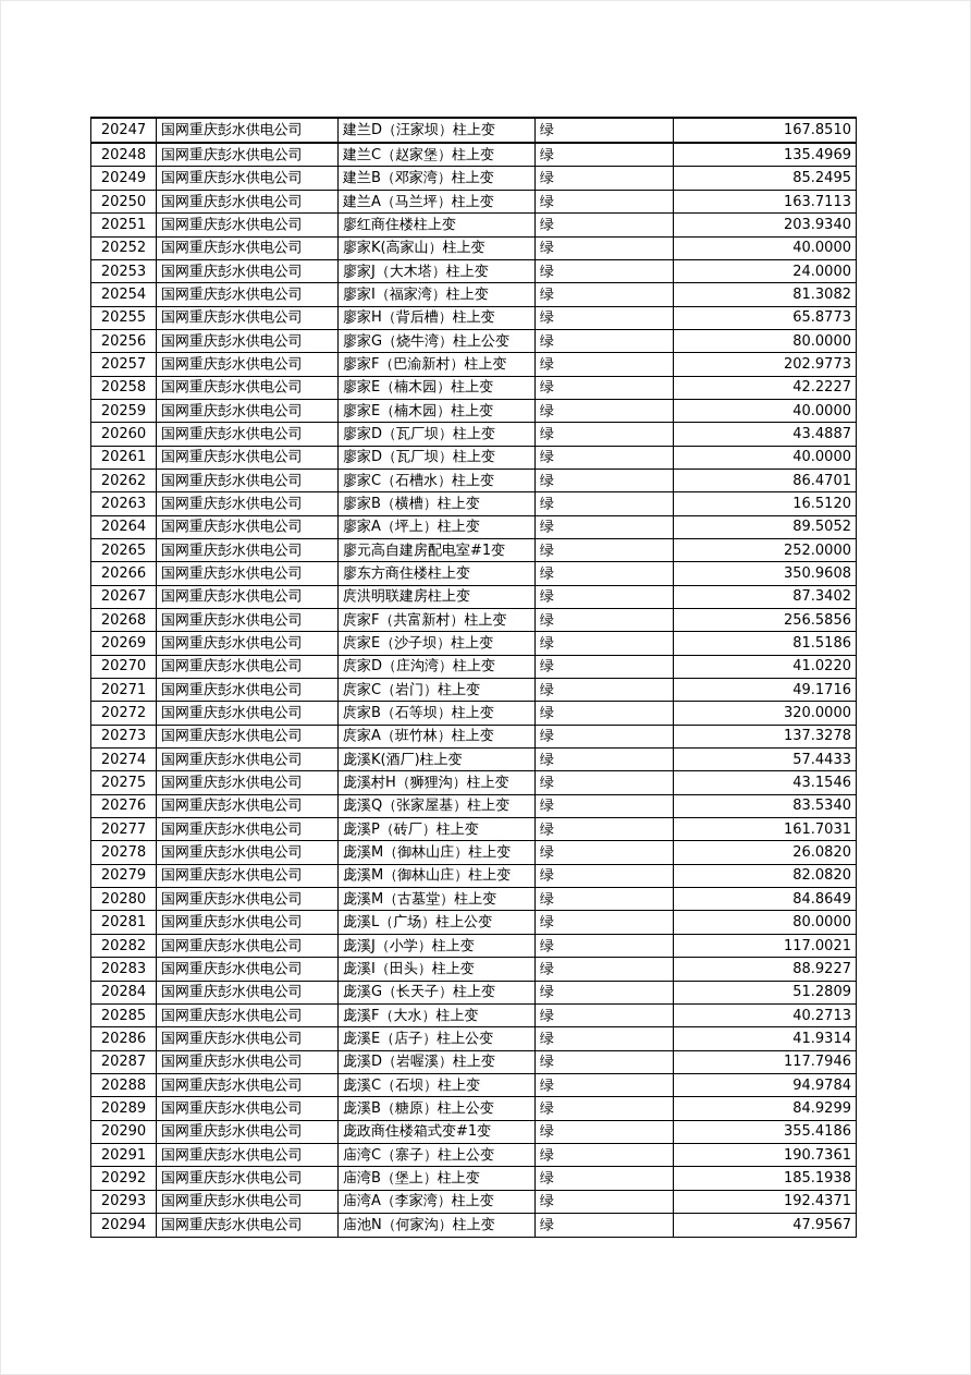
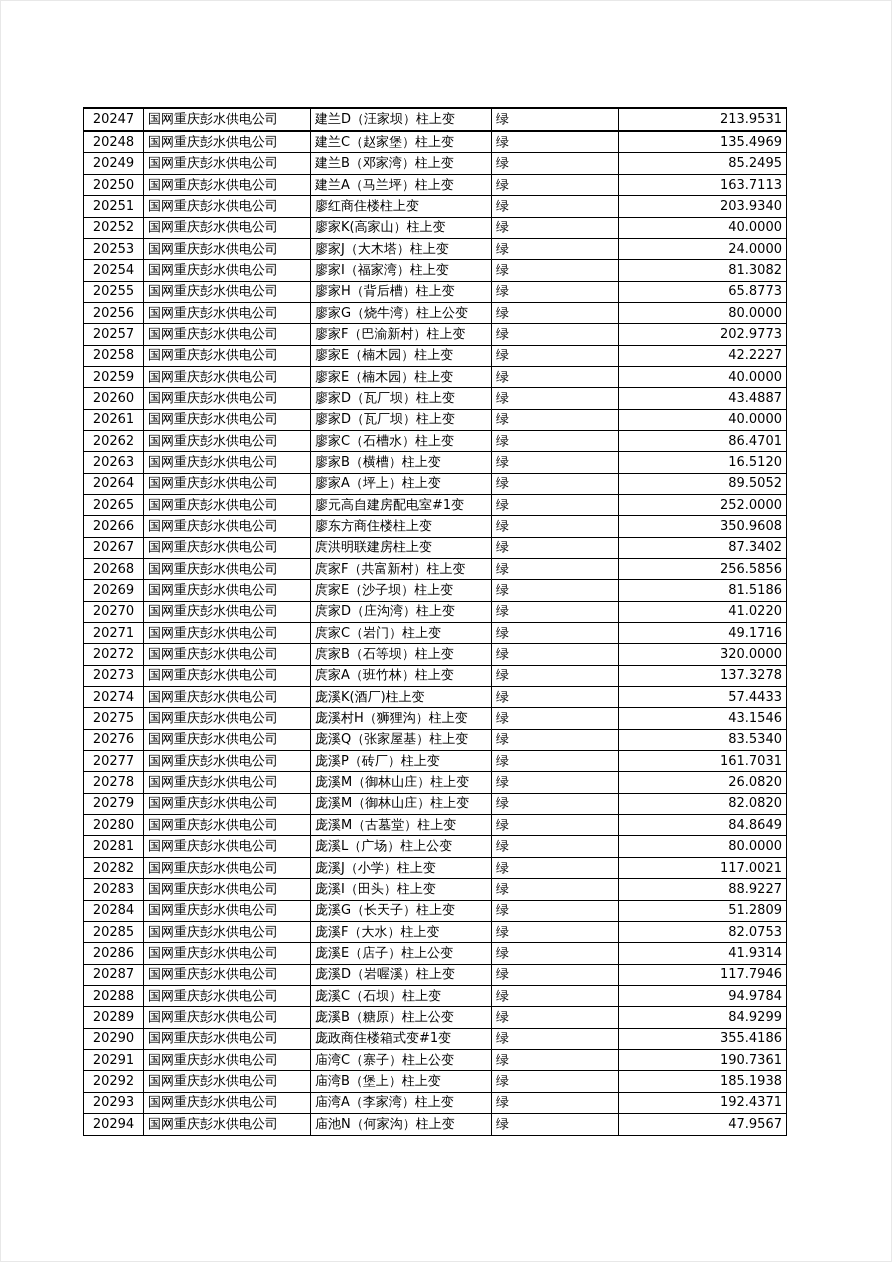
- 20247	国网重庆彭水供电公司	建兰D（汪家坝）柱上变	绿	167.8510
+ 20247	国网重庆彭水供电公司	建兰D（汪家坝）柱上变	绿	213.9531
  20248	国网重庆彭水供电公司	建兰C（赵家堡）柱上变	绿	135.4969
  20249	国网重庆彭水供电公司	建兰B（邓家湾）柱上变	绿	85.2495
  20250	国网重庆彭水供电公司	建兰A（马兰坪）柱上变	绿	163.7113
  20251	国网重庆彭水供电公司	廖红商住楼柱上变	绿	203.9340
  20252	国网重庆彭水供电公司	廖家K(高家山）柱上变	绿	40.0000
  20253	国网重庆彭水供电公司	廖家J（大木塔）柱上变	绿	24.0000
  20254	国网重庆彭水供电公司	廖家I（福家湾）柱上变	绿	81.3082
  20255	国网重庆彭水供电公司	廖家H（背后槽）柱上变	绿	65.8773
  20256	国网重庆彭水供电公司	廖家G（烧牛湾）柱上公变	绿	80.0000
  20257	国网重庆彭水供电公司	廖家F（巴渝新村）柱上变	绿	202.9773
  20258	国网重庆彭水供电公司	廖家E（楠木园）柱上变	绿	42.2227
  20259	国网重庆彭水供电公司	廖家E（楠木园）柱上变	绿	40.0000
  20260	国网重庆彭水供电公司	廖家D（瓦厂坝）柱上变	绿	43.4887
  20261	国网重庆彭水供电公司	廖家D（瓦厂坝）柱上变	绿	40.0000
  20262	国网重庆彭水供电公司	廖家C（石槽水）柱上变	绿	86.4701
  20263	国网重庆彭水供电公司	廖家B（横槽）柱上变	绿	16.5120
  20264	国网重庆彭水供电公司	廖家A（坪上）柱上变	绿	89.5052
  20265	国网重庆彭水供电公司	廖元高自建房配电室#1变	绿	252.0000
  20266	国网重庆彭水供电公司	廖东方商住楼柱上变	绿	350.9608
  20267	国网重庆彭水供电公司	庹洪明联建房柱上变	绿	87.3402
  20268	国网重庆彭水供电公司	庹家F（共富新村）柱上变	绿	256.5856
  20269	国网重庆彭水供电公司	庹家E（沙子坝）柱上变	绿	81.5186
  20270	国网重庆彭水供电公司	庹家D（庄沟湾）柱上变	绿	41.0220
  20271	国网重庆彭水供电公司	庹家C（岩门）柱上变	绿	49.1716
  20272	国网重庆彭水供电公司	庹家B（石等坝）柱上变	绿	320.0000
  20273	国网重庆彭水供电公司	庹家A（班竹林）柱上变	绿	137.3278
  20274	国网重庆彭水供电公司	庞溪K(酒厂)柱上变	绿	57.4433
  20275	国网重庆彭水供电公司	庞溪村H（狮狸沟）柱上变	绿	43.1546
  20276	国网重庆彭水供电公司	庞溪Q（张家屋基）柱上变	绿	83.5340
  20277	国网重庆彭水供电公司	庞溪P（砖厂）柱上变	绿	161.7031
  20278	国网重庆彭水供电公司	庞溪M（御林山庄）柱上变	绿	26.0820
  20279	国网重庆彭水供电公司	庞溪M（御林山庄）柱上变	绿	82.0820
  20280	国网重庆彭水供电公司	庞溪M（古墓堂）柱上变	绿	84.8649
  20281	国网重庆彭水供电公司	庞溪L（广场）柱上公变	绿	80.0000
  20282	国网重庆彭水供电公司	庞溪J（小学）柱上变	绿	117.0021
  20283	国网重庆彭水供电公司	庞溪I（田头）柱上变	绿	88.9227
  20284	国网重庆彭水供电公司	庞溪G（长天子）柱上变	绿	51.2809
- 20285	国网重庆彭水供电公司	庞溪F（大水）柱上变	绿	40.2713
+ 20285	国网重庆彭水供电公司	庞溪F（大水）柱上变	绿	82.0753
  20286	国网重庆彭水供电公司	庞溪E（店子）柱上公变	绿	41.9314
  20287	国网重庆彭水供电公司	庞溪D（岩喔溪）柱上变	绿	117.7946
  20288	国网重庆彭水供电公司	庞溪C（石坝）柱上变	绿	94.9784
  20289	国网重庆彭水供电公司	庞溪B（糖原）柱上公变	绿	84.9299
  20290	国网重庆彭水供电公司	庞政商住楼箱式变#1变	绿	355.4186
  20291	国网重庆彭水供电公司	庙湾C（寨子）柱上公变	绿	190.7361
  20292	国网重庆彭水供电公司	庙湾B（堡上）柱上变	绿	185.1938
  20293	国网重庆彭水供电公司	庙湾A（李家湾）柱上变	绿	192.4371
  20294	国网重庆彭水供电公司	庙池N（何家沟）柱上变	绿	47.9567
